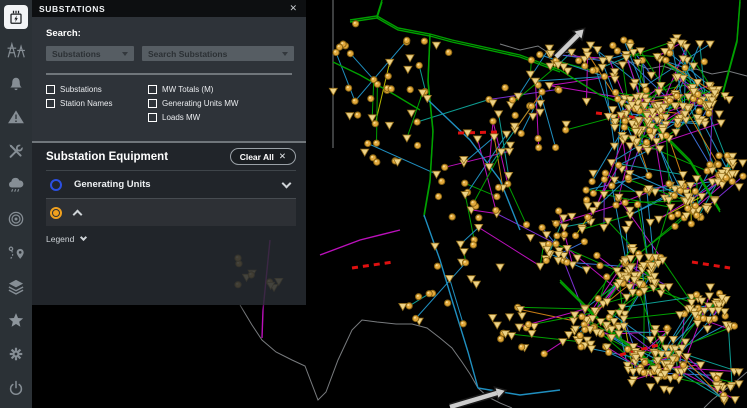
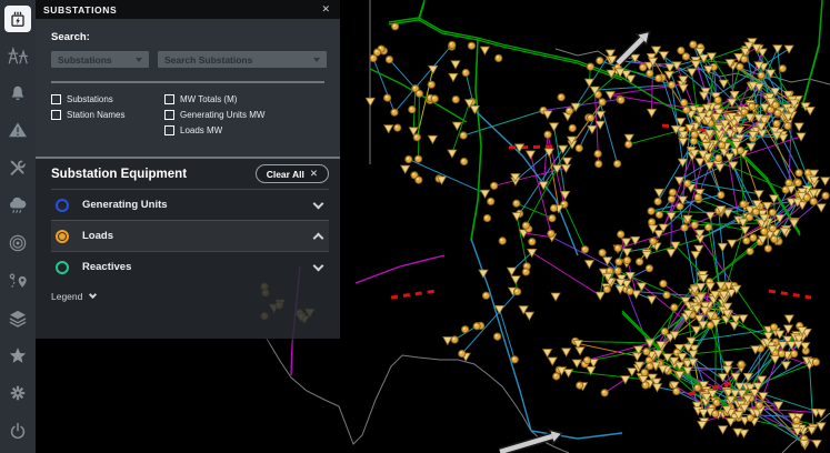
  SUBSTATIONS
  ✕
  Search:
  Substations
  Search Substations
  Substations
  Station Names
  MW Totals (M)
  Generating Units MW
  Loads MW
  Substation Equipment
  Clear All
  ✕
  Generating Units
+ Loads
+ Reactives
  Legend
